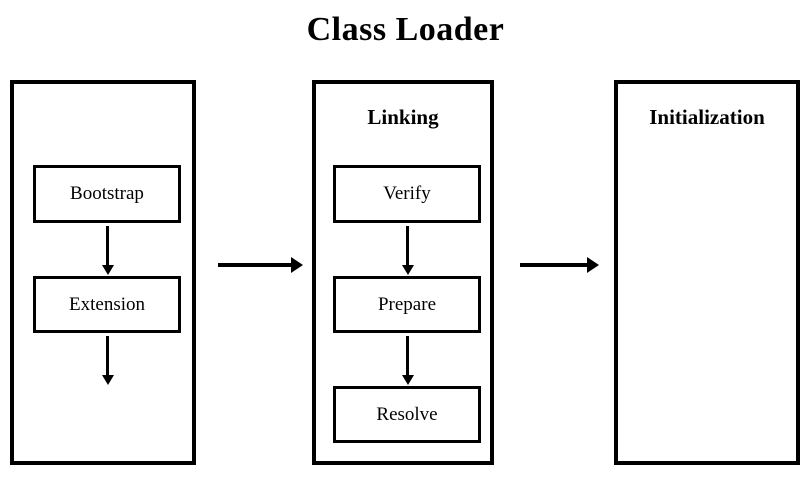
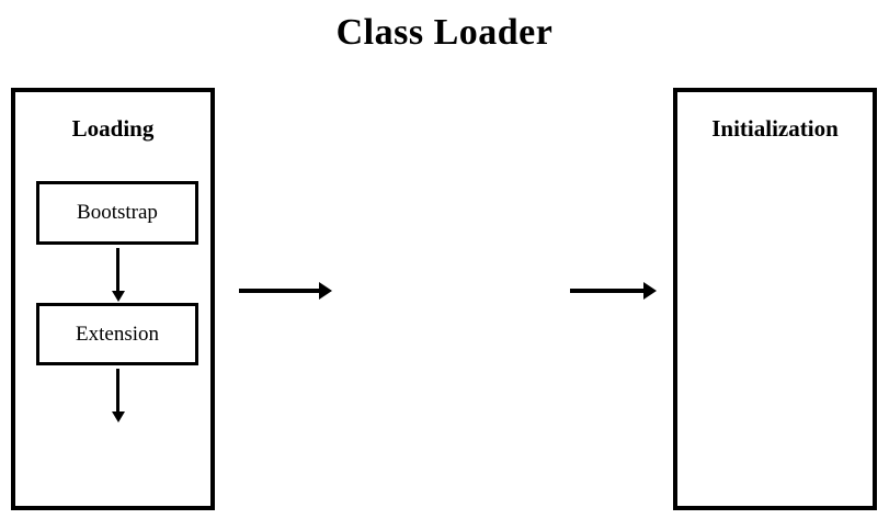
  Class Loader
+ Loading
  Bootstrap
  Extension
- Linking
- Verify
- Prepare
- Resolve
  Initialization
